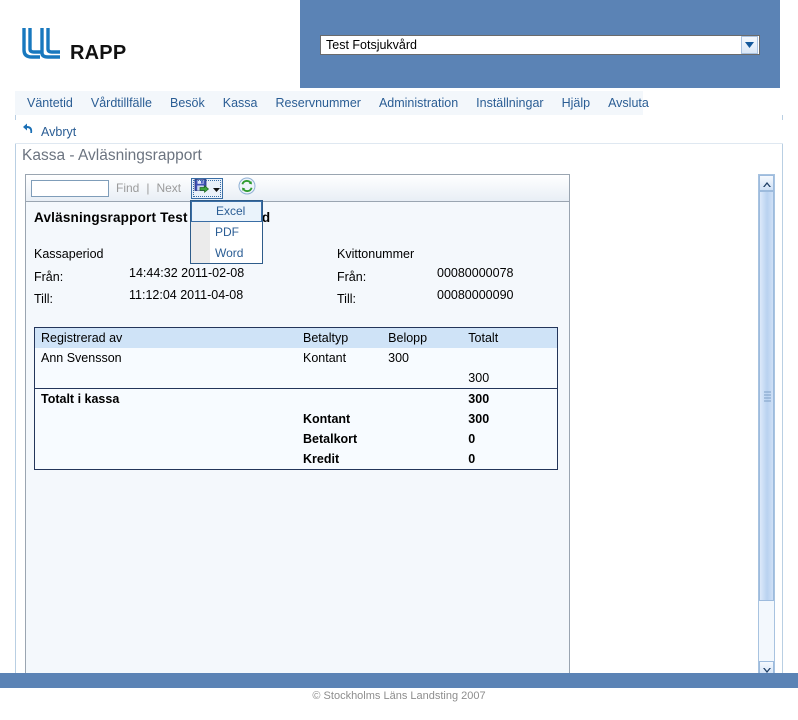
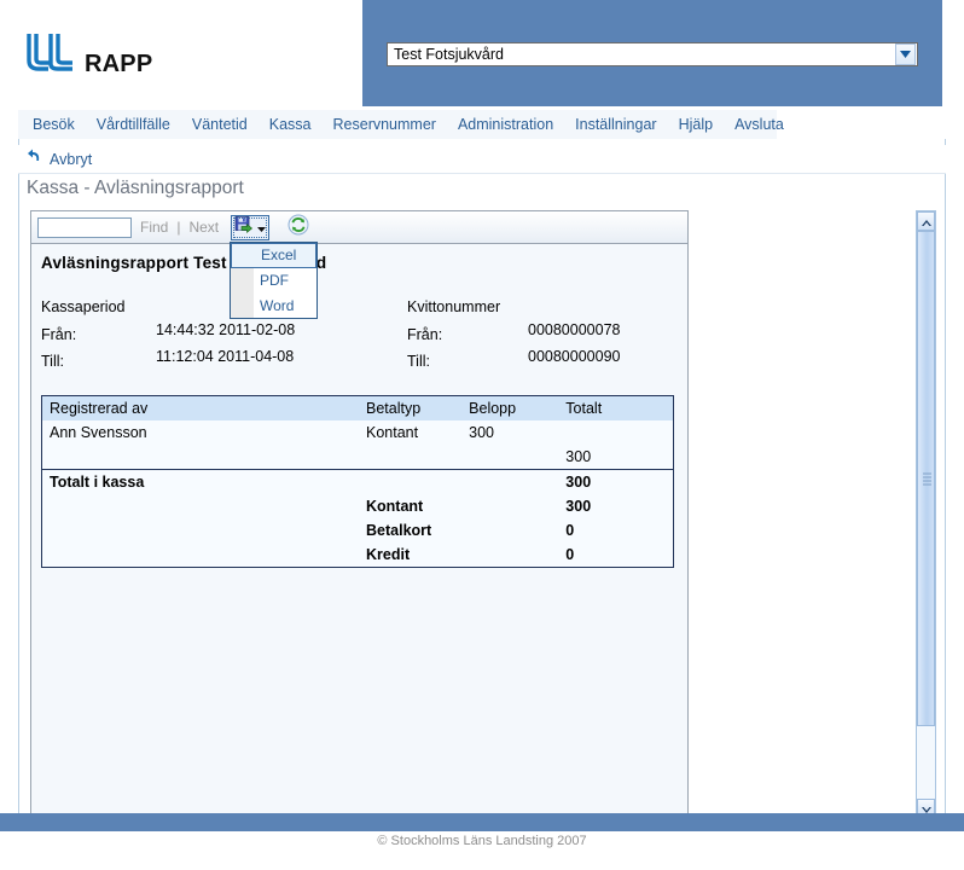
  RAPP
  Test Fotsjukvård
- Väntetid
+ Besök
  Vårdtillfälle
- Besök
+ Väntetid
  Kassa
  Reservnummer
  Administration
  Inställningar
  Hjälp
  Avsluta
  Avbryt
  Kassa - Avläsningsrapport
  Find
  |
  Next
  Kassaperiod
  Från:
  14:44:32 2011-02-08
  Till:
  11:12:04 2011-04-08
  Kvittonummer
  Från:
  00080000078
  Till:
  00080000090
  Registrerad av	Betaltyp	Belopp	Totalt
  Ann Svensson	Kontant	300
  			300
  Totalt i kassa			300
  	Kontant		300
  	Betalkort		0
  	Kredit		0
  Excel
  PDF
  Word
  © Stockholms Läns Landsting 2007
